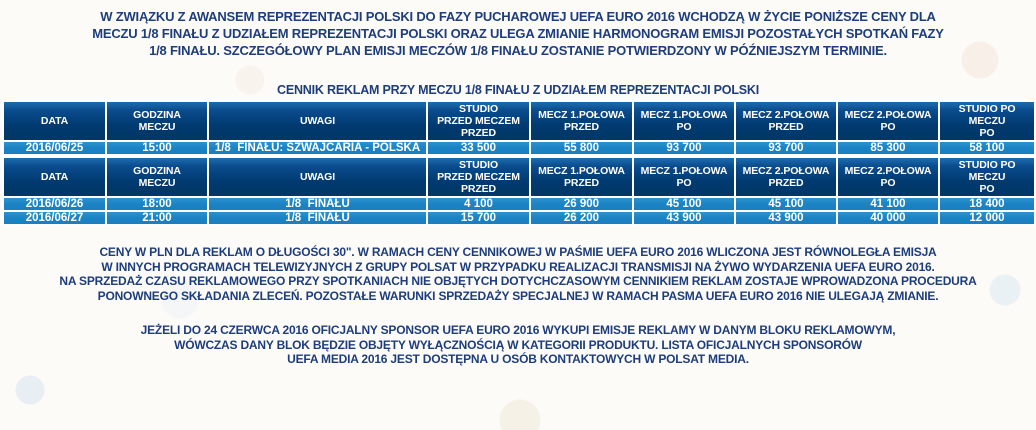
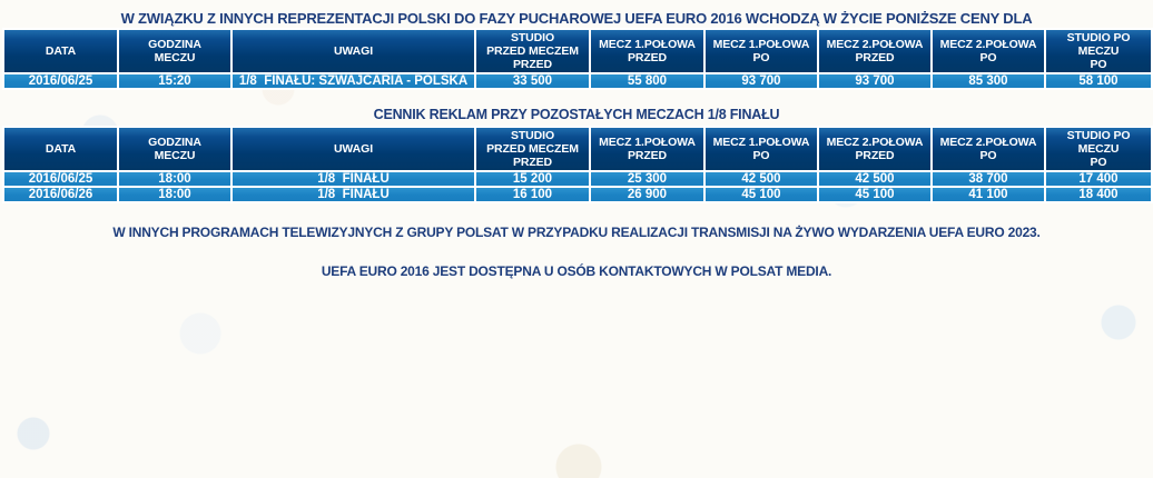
- W ZWIĄZKU Z AWANSEM REPREZENTACJI POLSKI DO FAZY PUCHAROWEJ UEFA EURO 2016 WCHODZĄ W ŻYCIE PONIŻSZE CENY DLA
+ W ZWIĄZKU Z INNYCH REPREZENTACJI POLSKI DO FAZY PUCHAROWEJ UEFA EURO 2016 WCHODZĄ W ŻYCIE PONIŻSZE CENY DLA
- MECZU 1/8 FINAŁU Z UDZIAŁEM REPREZENTACJI POLSKI ORAZ ULEGA ZMIANIE HARMONOGRAM EMISJI POZOSTAŁYCH SPOTKAŃ FAZY
- 1/8 FINAŁU. SZCZEGÓŁOWY PLAN EMISJI MECZÓW 1/8 FINAŁU ZOSTANIE POTWIERDZONY W PÓŹNIEJSZYM TERMINIE.
- CENNIK REKLAM PRZY MECZU 1/8 FINAŁU Z UDZIAŁEM REPREZENTACJI POLSKI
  DATA	GODZINA MECZU	UWAGI	STUDIO PRZED MECZEM PRZED	MECZ 1.POŁOWA PRZED	MECZ 1.POŁOWA PO	MECZ 2.POŁOWA PRZED	MECZ 2.POŁOWA PO	STUDIO PO MECZU PO
- 2016/06/25	15:00	1/8 FINAŁU: SZWAJCARIA - POLSKA	33 500	55 800	93 700	93 700	85 300	58 100
+ 2016/06/25	15:20	1/8 FINAŁU: SZWAJCARIA - POLSKA	33 500	55 800	93 700	93 700	85 300	58 100
+ CENNIK REKLAM PRZY POZOSTAŁYCH MECZACH 1/8 FINAŁU
  DATA	GODZINA MECZU	UWAGI	STUDIO PRZED MECZEM PRZED	MECZ 1.POŁOWA PRZED	MECZ 1.POŁOWA PO	MECZ 2.POŁOWA PRZED	MECZ 2.POŁOWA PO	STUDIO PO MECZU PO
+ 2016/06/25	18:00	1/8 FINAŁU	15 200	25 300	42 500	42 500	38 700	17 400
- 2016/06/26	18:00	1/8 FINAŁU	4 100	26 900	45 100	45 100	41 100	18 400
+ 2016/06/26	18:00	1/8 FINAŁU	16 100	26 900	45 100	45 100	41 100	18 400
- 2016/06/27	21:00	1/8 FINAŁU	15 700	26 200	43 900	43 900	40 000	12 000
- CENY W PLN DLA REKLAM O DŁUGOŚCI 30". W RAMACH CENY CENNIKOWEJ W PAŚMIE UEFA EURO 2016 WLICZONA JEST RÓWNOLEGŁA EMISJA
- W INNYCH PROGRAMACH TELEWIZYJNYCH Z GRUPY POLSAT W PRZYPADKU REALIZACJI TRANSMISJI NA ŻYWO WYDARZENIA UEFA EURO 2016.
+ W INNYCH PROGRAMACH TELEWIZYJNYCH Z GRUPY POLSAT W PRZYPADKU REALIZACJI TRANSMISJI NA ŻYWO WYDARZENIA UEFA EURO 2023.
- NA SPRZEDAŻ CZASU REKLAMOWEGO PRZY SPOTKANIACH NIE OBJĘTYCH DOTYCHCZASOWYM CENNIKIEM REKLAM ZOSTAJE WPROWADZONA PROCEDURA
- PONOWNEGO SKŁADANIA ZLECEŃ. POZOSTAŁE WARUNKI SPRZEDAŻY SPECJALNEJ W RAMACH PASMA UEFA EURO 2016 NIE ULEGAJĄ ZMIANIE.
- JEŻELI DO 24 CZERWCA 2016 OFICJALNY SPONSOR UEFA EURO 2016 WYKUPI EMISJE REKLAMY W DANYM BLOKU REKLAMOWYM,
- WÓWCZAS DANY BLOK BĘDZIE OBJĘTY WYŁĄCZNOŚCIĄ W KATEGORII PRODUKTU. LISTA OFICJALNYCH SPONSORÓW
- UEFA MEDIA 2016 JEST DOSTĘPNA U OSÓB KONTAKTOWYCH W POLSAT MEDIA.
+ UEFA EURO 2016 JEST DOSTĘPNA U OSÓB KONTAKTOWYCH W POLSAT MEDIA.
